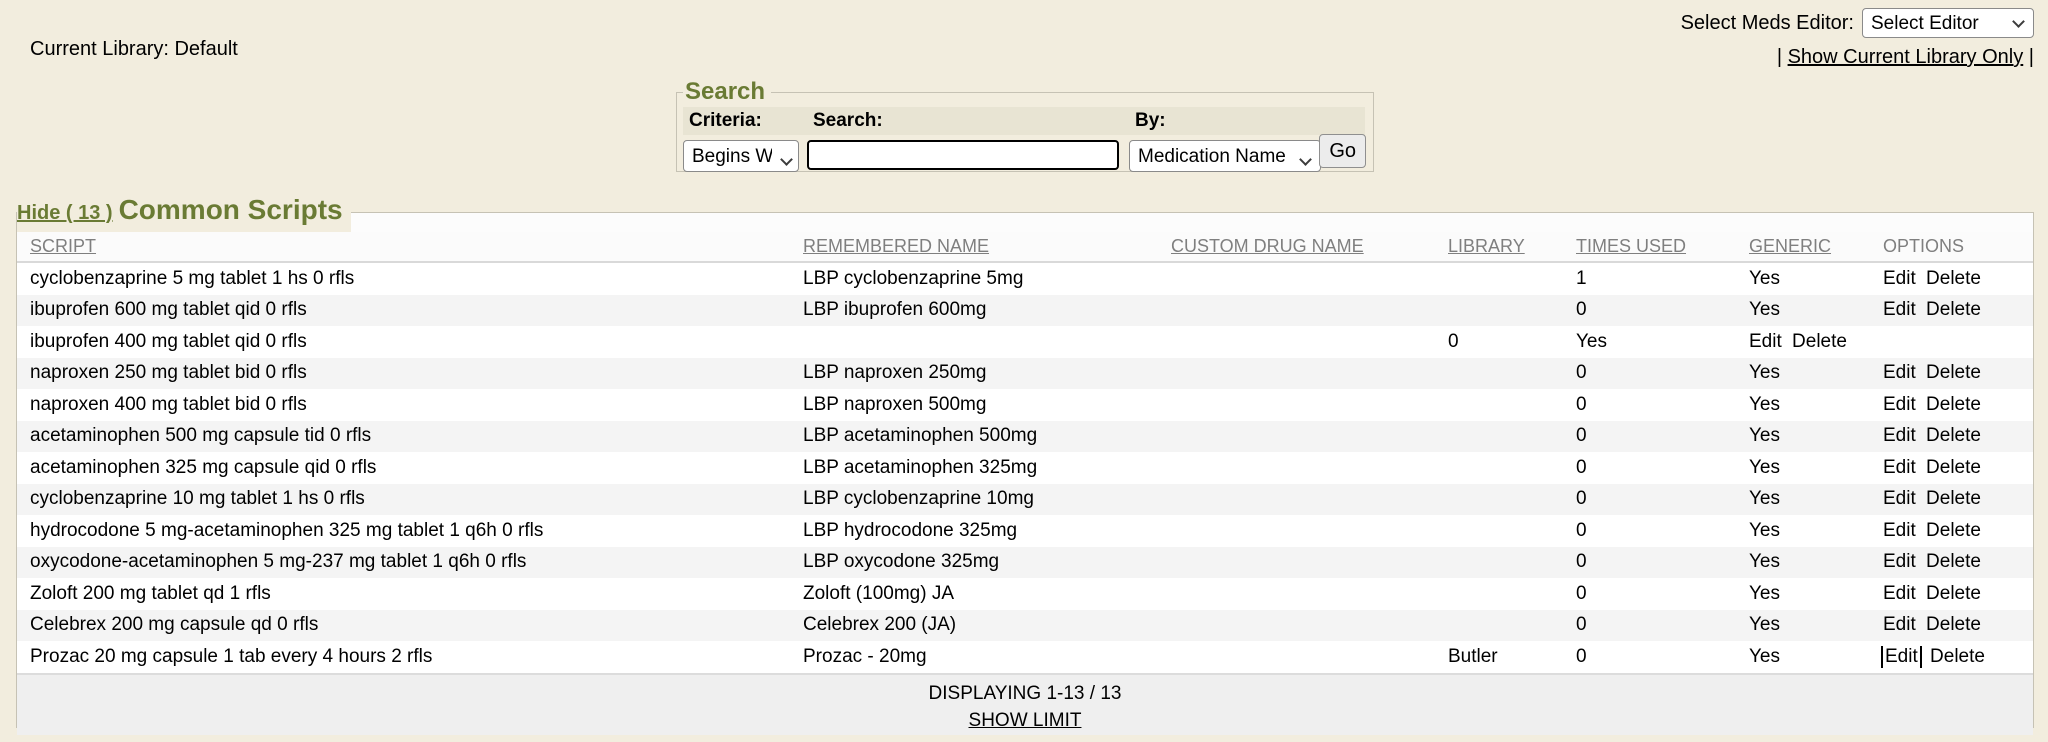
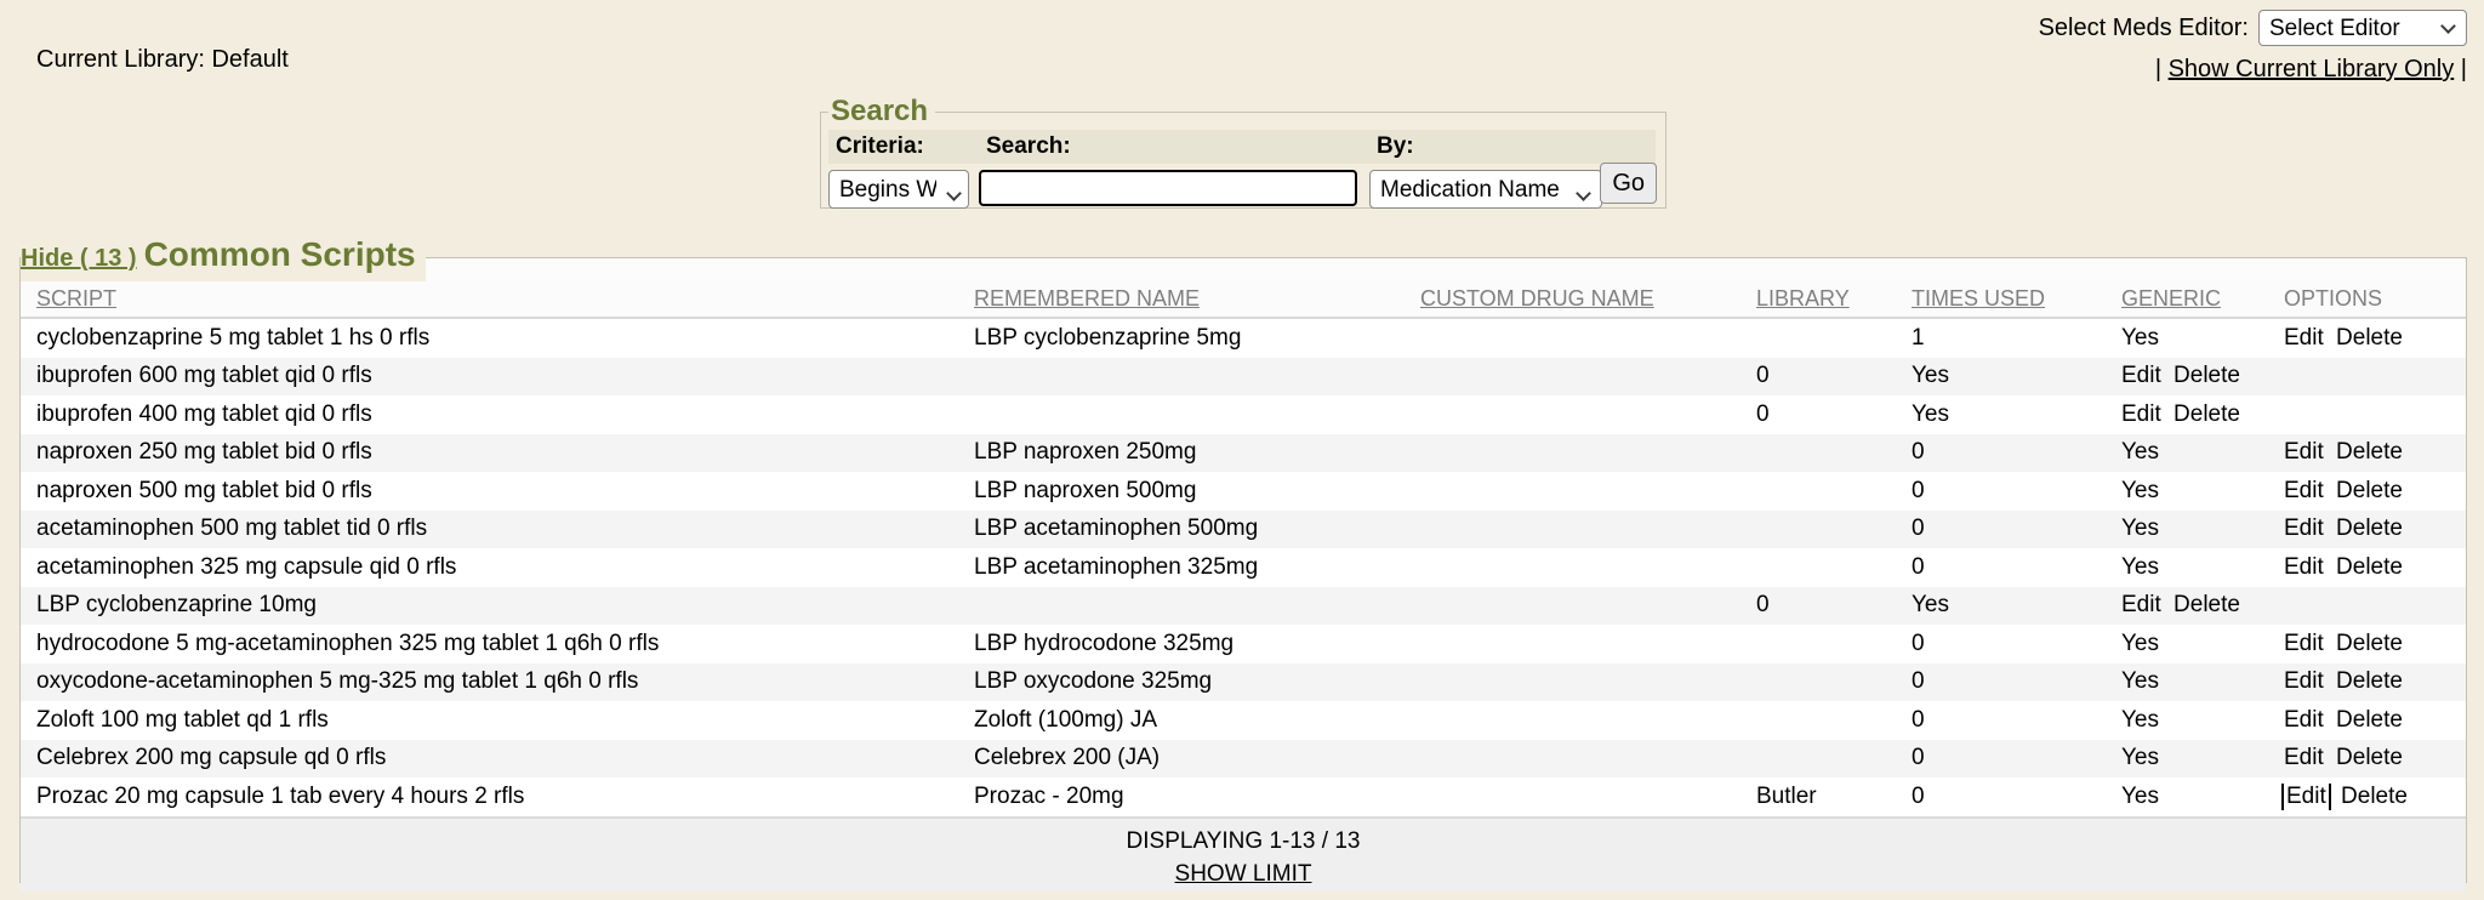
  Current Library: Default
  Select Meds Editor:
  Select Editor
  | Show Current Library Only |
  Search
  Criteria:
  Search:
  By:
  Begins W
  Medication Name
  Go
  Hide ( 13 ) Common Scripts
  SCRIPT
  REMEMBERED NAME
  CUSTOM DRUG NAME
  LIBRARY
  TIMES USED
  GENERIC
  OPTIONS
  cyclobenzaprine 5 mg tablet 1 hs 0 rfls
  LBP cyclobenzaprine 5mg
  1
  Yes
  Edit Delete
  ibuprofen 600 mg tablet qid 0 rfls
- LBP ibuprofen 600mg
  0
  Yes
  Edit Delete
  ibuprofen 400 mg tablet qid 0 rfls
  0
  Yes
  Edit Delete
  naproxen 250 mg tablet bid 0 rfls
  LBP naproxen 250mg
  0
  Yes
  Edit Delete
- naproxen 400 mg tablet bid 0 rfls
+ naproxen 500 mg tablet bid 0 rfls
  LBP naproxen 500mg
  0
  Yes
  Edit Delete
- acetaminophen 500 mg capsule tid 0 rfls
+ acetaminophen 500 mg tablet tid 0 rfls
  LBP acetaminophen 500mg
  0
  Yes
  Edit Delete
  acetaminophen 325 mg capsule qid 0 rfls
  LBP acetaminophen 325mg
  0
  Yes
  Edit Delete
- cyclobenzaprine 10 mg tablet 1 hs 0 rfls
  LBP cyclobenzaprine 10mg
  0
  Yes
  Edit Delete
  hydrocodone 5 mg-acetaminophen 325 mg tablet 1 q6h 0 rfls
  LBP hydrocodone 325mg
  0
  Yes
  Edit Delete
- oxycodone-acetaminophen 5 mg-237 mg tablet 1 q6h 0 rfls
+ oxycodone-acetaminophen 5 mg-325 mg tablet 1 q6h 0 rfls
  LBP oxycodone 325mg
  0
  Yes
  Edit Delete
- Zoloft 200 mg tablet qd 1 rfls
+ Zoloft 100 mg tablet qd 1 rfls
  Zoloft (100mg) JA
  0
  Yes
  Edit Delete
  Celebrex 200 mg capsule qd 0 rfls
  Celebrex 200 (JA)
  0
  Yes
  Edit Delete
  Prozac 20 mg capsule 1 tab every 4 hours 2 rfls
  Prozac - 20mg
  Butler
  0
  Yes
  Edit Delete
  DISPLAYING 1-13 / 13
  SHOW LIMIT
